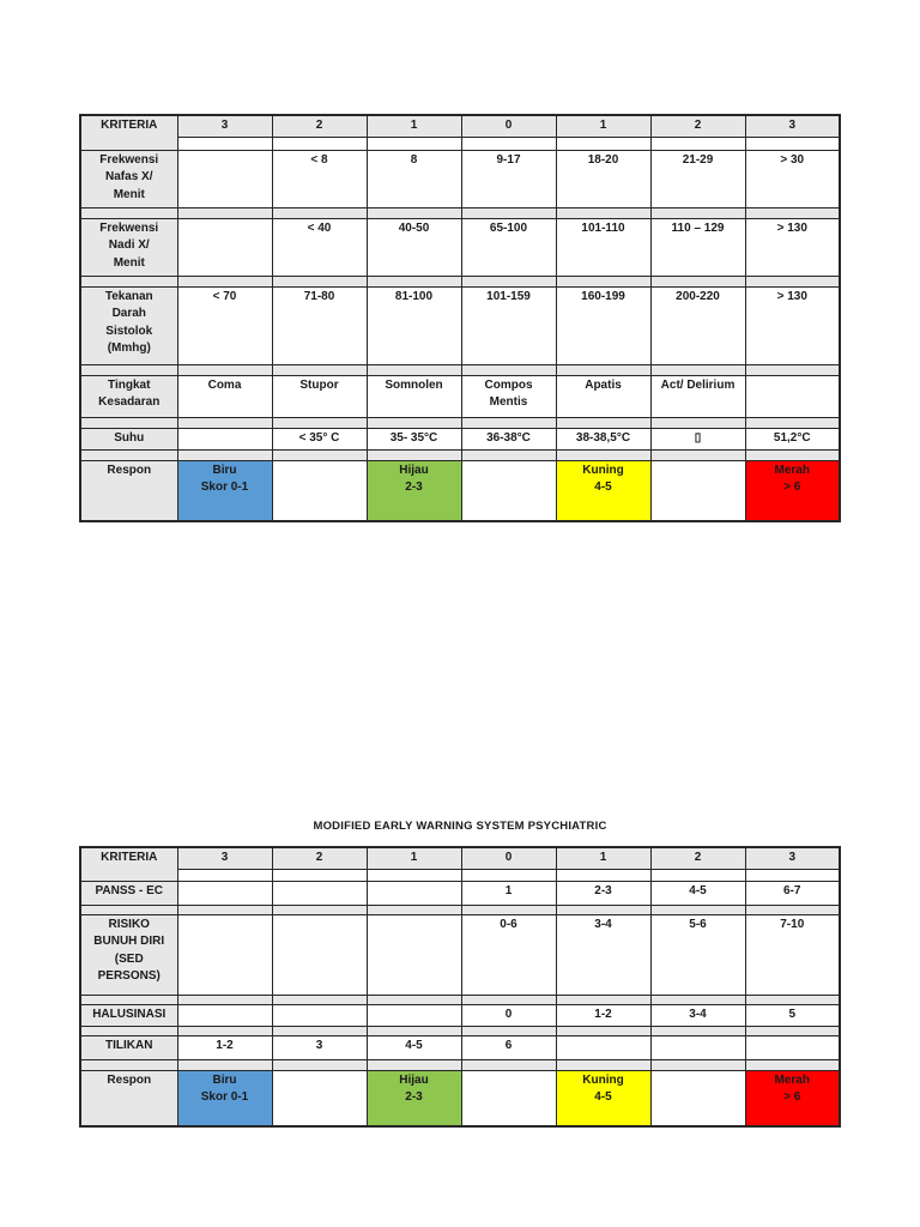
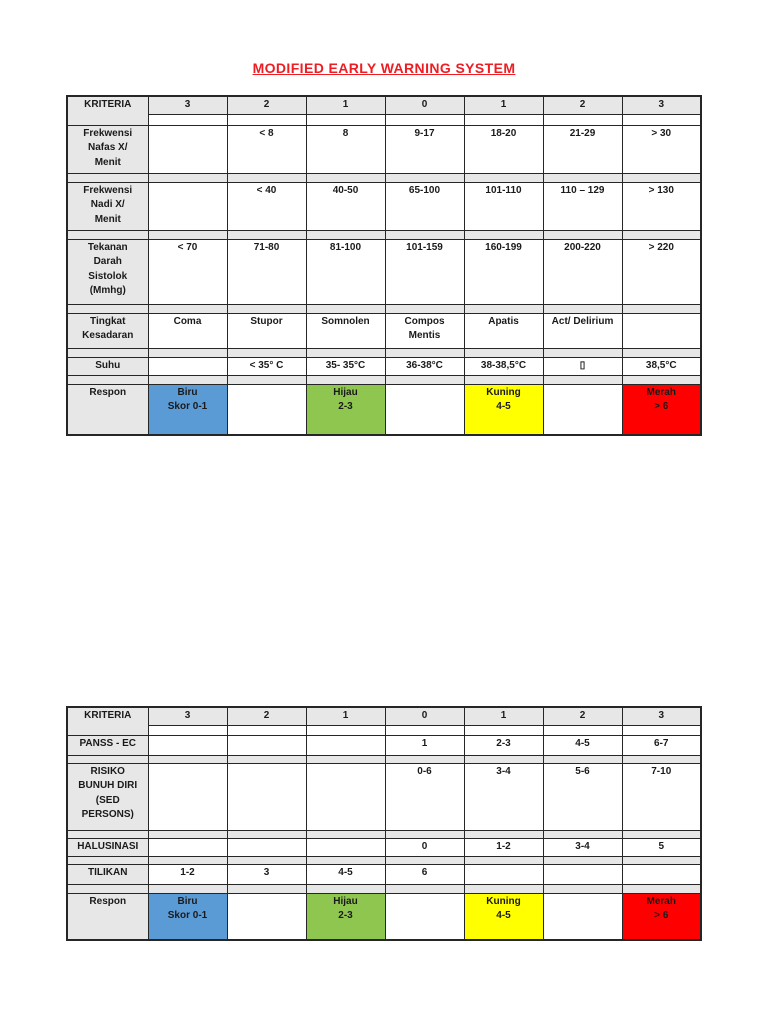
+ MODIFIED EARLY WARNING SYSTEM
  KRITERIA	3	2	1	0	1	2	3
  Frekwensi Nafas X/ Menit		< 8	8	9-17	18-20	21-29	> 30
  Frekwensi Nadi X/ Menit		< 40	40-50	65-100	101-110	110 – 129	> 130
- Tekanan Darah Sistolok (Mmhg)	< 70	71-80	81-100	101-159	160-199	200-220	> 130
+ Tekanan Darah Sistolok (Mmhg)	< 70	71-80	81-100	101-159	160-199	200-220	> 220
  Tingkat Kesadaran	Coma	Stupor	Somnolen	Compos Mentis	Apatis	Act/ Delirium
- Suhu		< 35° C	35- 35°C	36-38°C	38-38,5°C	▯	51,2°C
+ Suhu		< 35° C	35- 35°C	36-38°C	38-38,5°C	▯	38,5°C
  Respon	Biru Skor 0-1		Hijau 2-3		Kuning 4-5		Merah > 6
- MODIFIED EARLY WARNING SYSTEM PSYCHIATRIC
  KRITERIA	3	2	1	0	1	2	3
  PANSS - EC				1	2-3	4-5	6-7
  RISIKO BUNUH DIRI (SED PERSONS)				0-6	3-4	5-6	7-10
  HALUSINASI				0	1-2	3-4	5
  TILIKAN	1-2	3	4-5	6
  Respon	Biru Skor 0-1		Hijau 2-3		Kuning 4-5		Merah > 6
